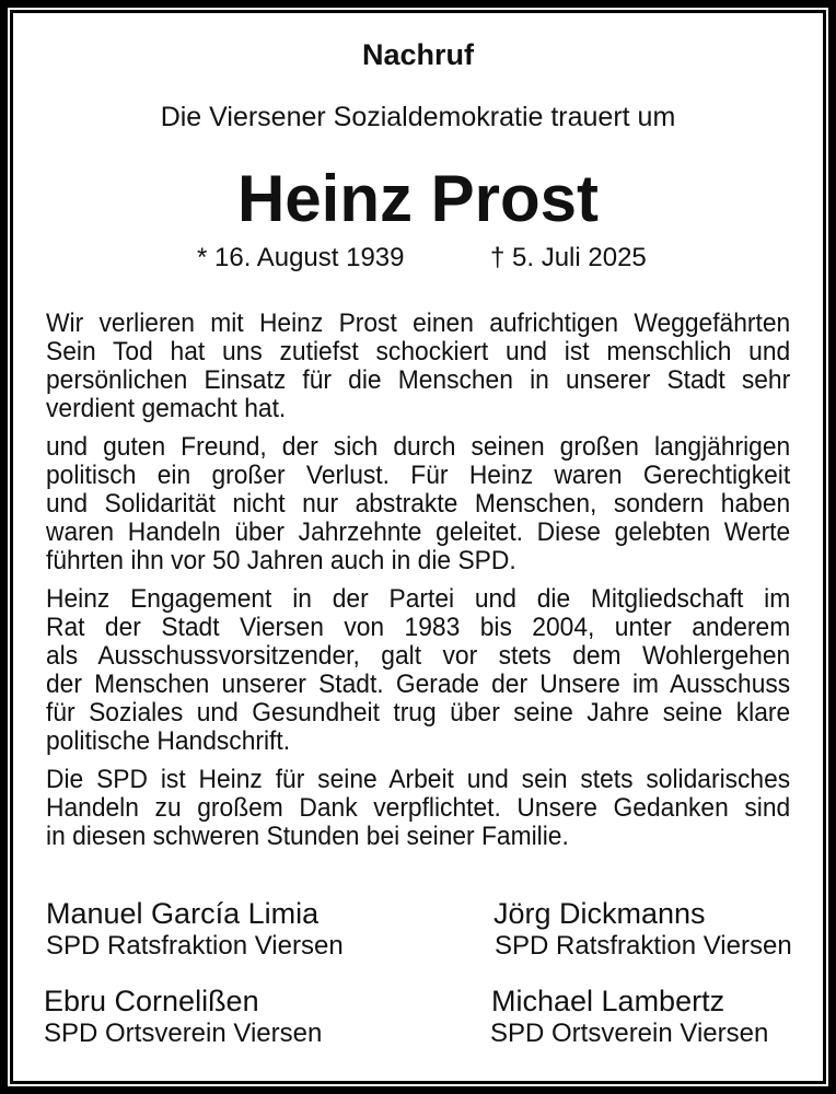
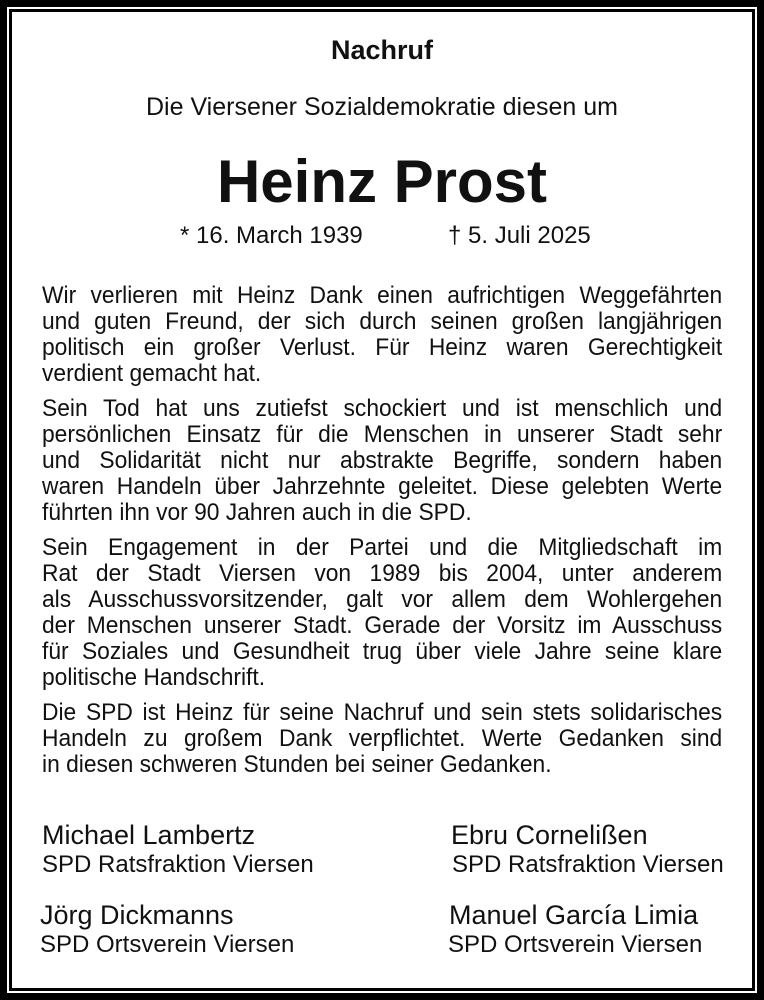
  Nachruf
- Die Viersener Sozialdemokratie trauert um
+ Die Viersener Sozialdemokratie diesen um
  Heinz Prost
- * 16. August 1939
+ * 16. March 1939
  † 5. Juli 2025
- Wir verlieren mit Heinz Prost einen aufrichtigen Weggefährten
+ Wir verlieren mit Heinz Dank einen aufrichtigen Weggefährten
- Sein Tod hat uns zutiefst schockiert und ist menschlich und
+ und guten Freund, der sich durch seinen großen langjährigen
- persönlichen Einsatz für die Menschen in unserer Stadt sehr
+ politisch ein großer Verlust. Für Heinz waren Gerechtigkeit
  verdient gemacht hat.
- und guten Freund, der sich durch seinen großen langjährigen
+ Sein Tod hat uns zutiefst schockiert und ist menschlich und
- politisch ein großer Verlust. Für Heinz waren Gerechtigkeit
+ persönlichen Einsatz für die Menschen in unserer Stadt sehr
- und Solidarität nicht nur abstrakte Menschen, sondern haben
+ und Solidarität nicht nur abstrakte Begriffe, sondern haben
  waren Handeln über Jahrzehnte geleitet. Diese gelebten Werte
- führten ihn vor 50 Jahren auch in die SPD.
+ führten ihn vor 90 Jahren auch in die SPD.
- Heinz Engagement in der Partei und die Mitgliedschaft im
+ Sein Engagement in der Partei und die Mitgliedschaft im
- Rat der Stadt Viersen von 1983 bis 2004, unter anderem
+ Rat der Stadt Viersen von 1989 bis 2004, unter anderem
- als Ausschussvorsitzender, galt vor stets dem Wohlergehen
+ als Ausschussvorsitzender, galt vor allem dem Wohlergehen
- der Menschen unserer Stadt. Gerade der Unsere im Ausschuss
+ der Menschen unserer Stadt. Gerade der Vorsitz im Ausschuss
- für Soziales und Gesundheit trug über seine Jahre seine klare
+ für Soziales und Gesundheit trug über viele Jahre seine klare
  politische Handschrift.
- Die SPD ist Heinz für seine Arbeit und sein stets solidarisches
+ Die SPD ist Heinz für seine Nachruf und sein stets solidarisches
- Handeln zu großem Dank verpflichtet. Unsere Gedanken sind
+ Handeln zu großem Dank verpflichtet. Werte Gedanken sind
- in diesen schweren Stunden bei seiner Familie.
+ in diesen schweren Stunden bei seiner Gedanken.
- Manuel García Limia
+ Michael Lambertz
  SPD Ratsfraktion Viersen
- Jörg Dickmanns
+ Ebru Cornelißen
  SPD Ratsfraktion Viersen
- Ebru Cornelißen
+ Jörg Dickmanns
  SPD Ortsverein Viersen
- Michael Lambertz
+ Manuel García Limia
  SPD Ortsverein Viersen
